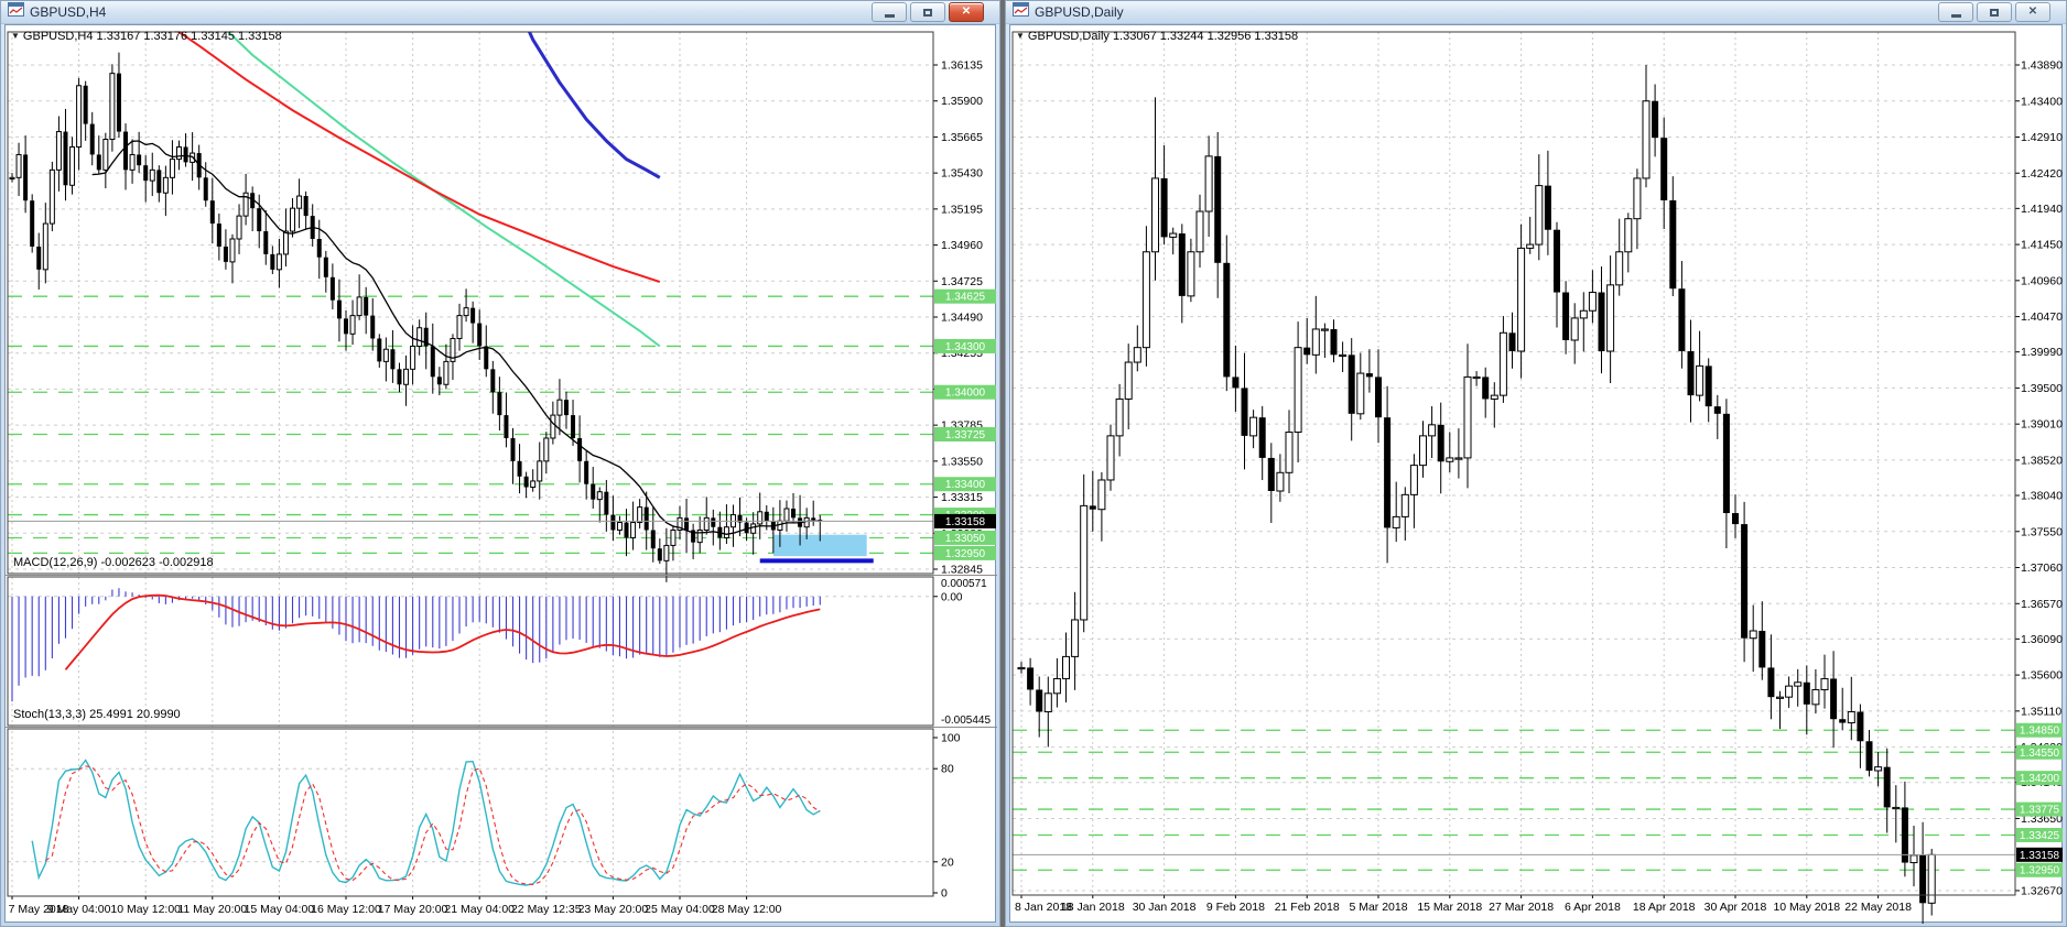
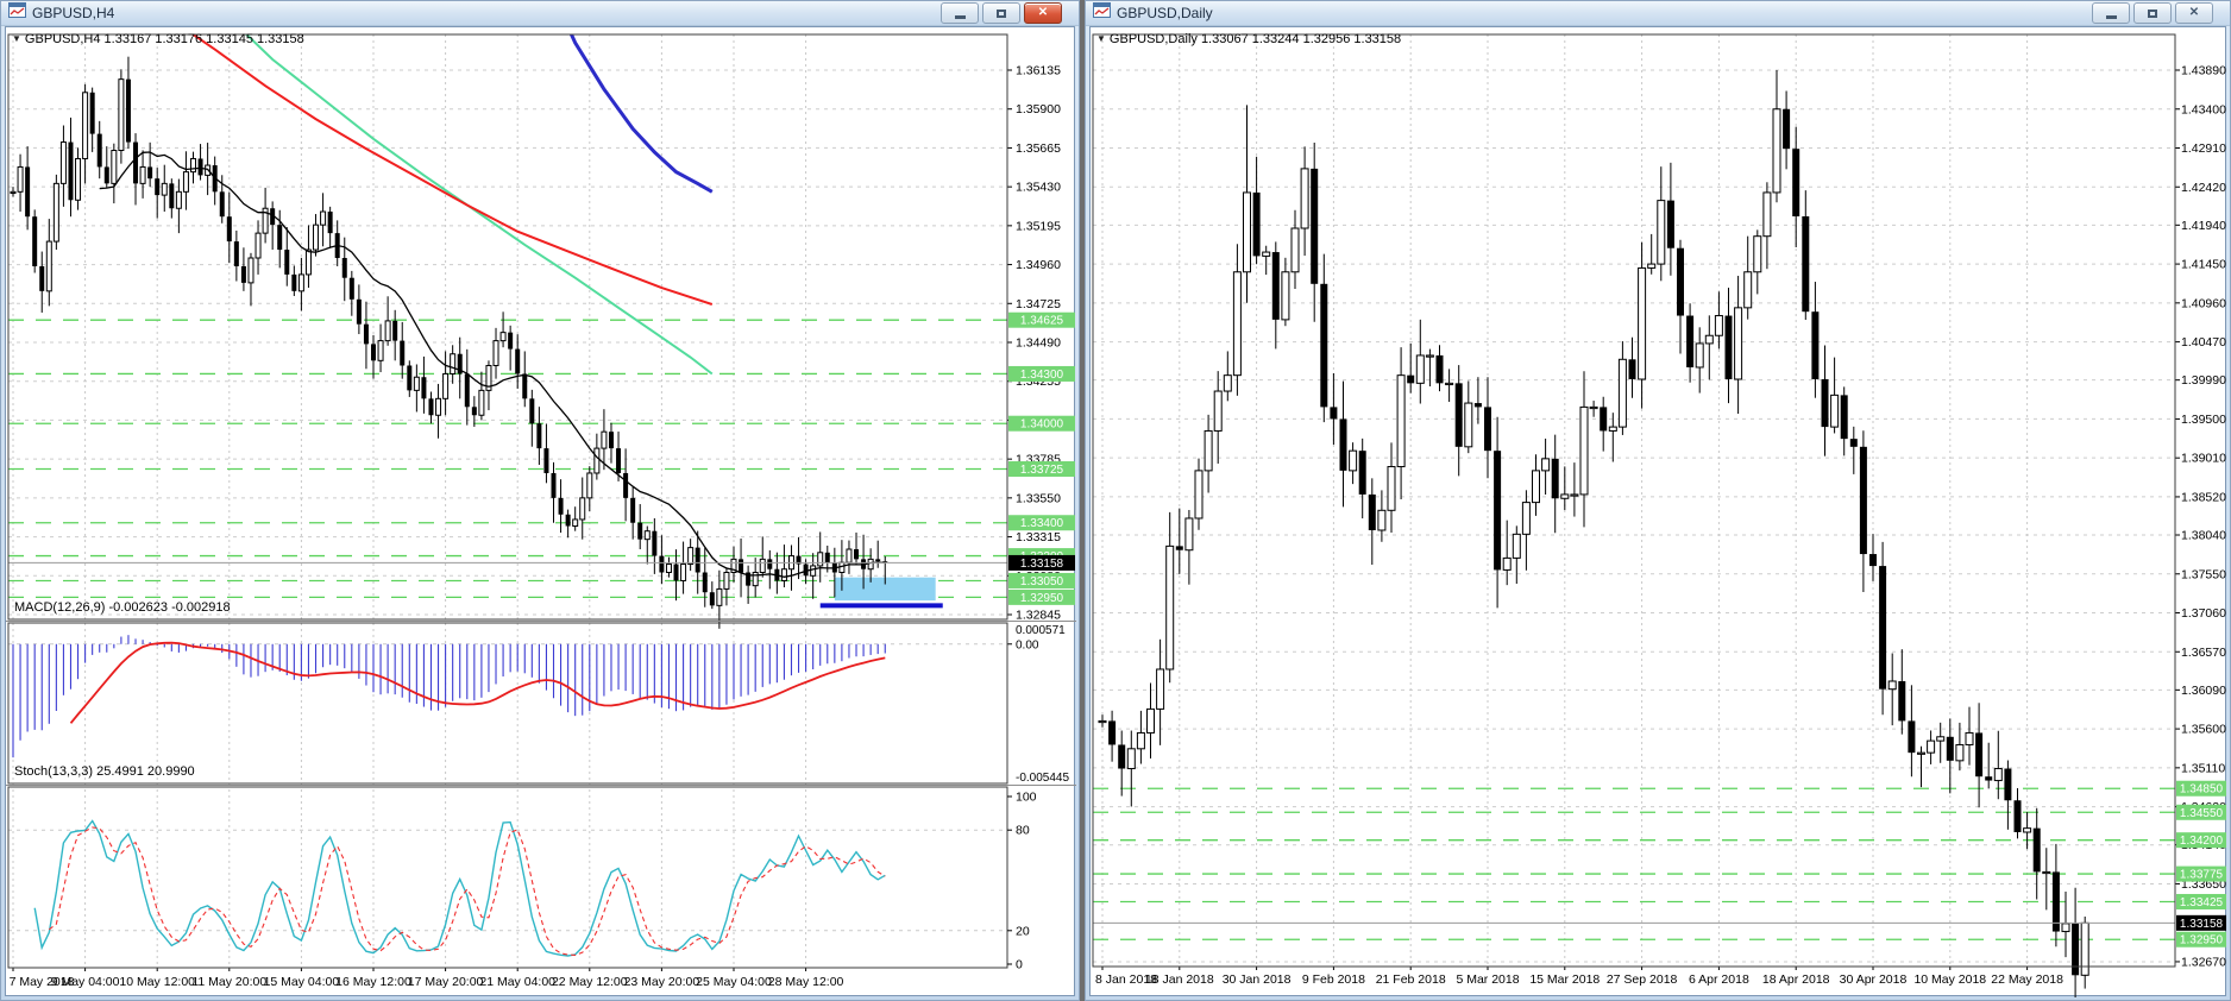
  GBPUSD,H4
  ✕
  1.36135
  1.35900
  1.35665
  1.35430
  1.35195
  1.34960
  1.34725
  1.34490
  1.34255
  1.33785
  1.33550
  1.33315
  1.32845
  7 May 2018
  9 May 04:00
  10 May 12:00
  11 May 20:00
  15 May 04:00
  16 May 12:00
  17 May 20:00
  21 May 04:00
- 22 May 12:35
+ 22 May 12:00
  23 May 20:00
  25 May 04:00
  28 May 12:00
  1.34625
  1.34300
  1.34000
  1.33725
  1.33400
  1.33050
  1.32950
  1.33158
  0.000571
  0.00
  -0.005445
  100
  80
  20
  0
  ▼ GBPUSD,H4 1.33167 1.33176 1.33145 1.33158
  MACD(12,26,9) -0.002623 -0.002918
  Stoch(13,3,3) 25.4991 20.9990
  GBPUSD,Daily
  ✕
  1.43890
  1.43400
  1.42910
  1.42420
  1.41940
  1.41450
  1.40960
  1.40470
  1.39990
  1.39500
  1.39010
  1.38520
  1.38040
  1.37550
  1.37060
  1.36570
  1.36090
  1.35600
  1.35110
  1.33650
  1.32670
  8 Jan 2018
  18 Jan 2018
  30 Jan 2018
  9 Feb 2018
  21 Feb 2018
  5 Mar 2018
  15 Mar 2018
- 27 Mar 2018
+ 27 Sep 2018
  6 Apr 2018
  18 Apr 2018
  30 Apr 2018
  10 May 2018
  22 May 2018
  1.34850
  1.34550
  1.34200
  1.33775
  1.33425
  1.32950
  1.33158
  ▼ GBPUSD,Daily 1.33067 1.33244 1.32956 1.33158
